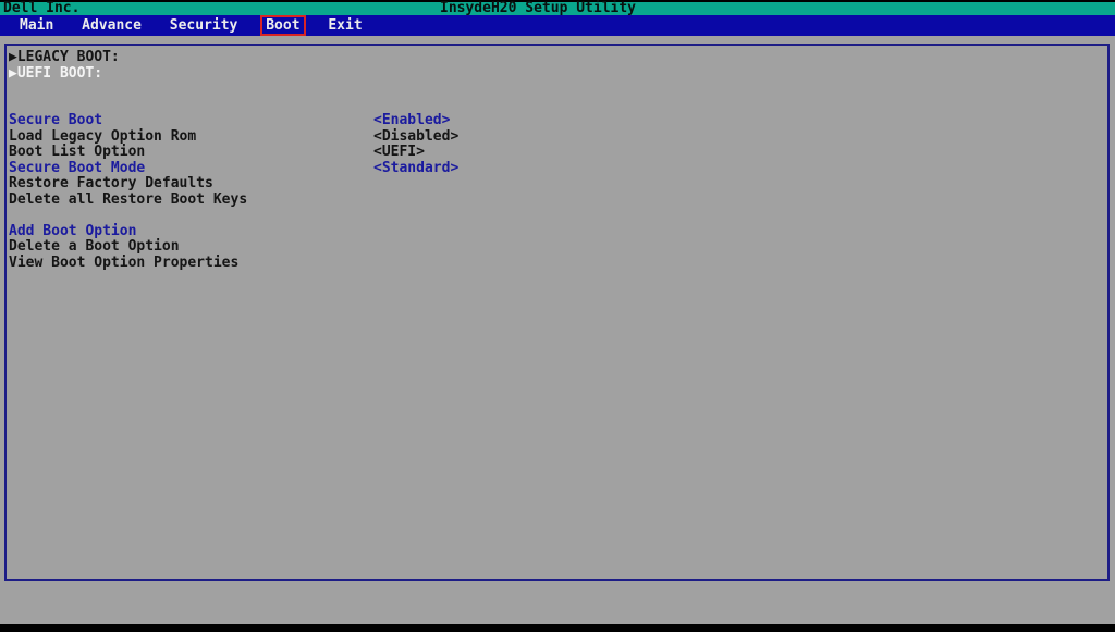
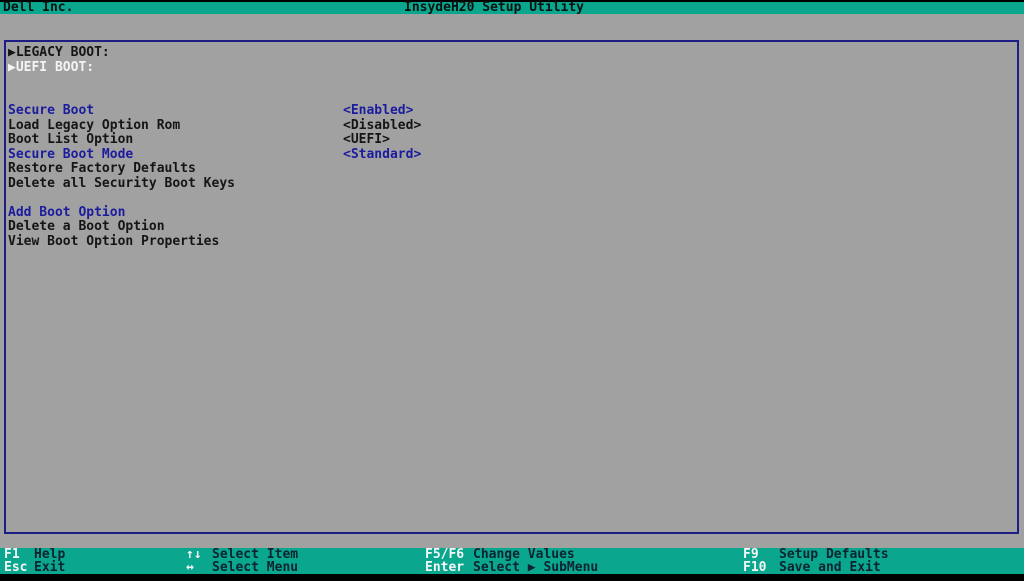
  Dell Inc.
  InsydeH20 Setup Utility
- Main Advance Security Boot Exit
  ▶LEGACY BOOT:
  ▶UEFI BOOT:
  Secure Boot
  <Enabled>
  Load Legacy Option Rom
  <Disabled>
  Boot List Option
  <UEFI>
  Secure Boot Mode
  <Standard>
  Restore Factory Defaults
- Delete all Restore Boot Keys
+ Delete all Security Boot Keys
  Add Boot Option
  Delete a Boot Option
  View Boot Option Properties
+ F1 Help
+ Esc Exit
+ ↑↓ Select Item
+ ↔ Select Menu
+ F5/F6 Change Values
+ Enter Select ▶ SubMenu
+ F9 Setup Defaults
+ F10 Save and Exit
